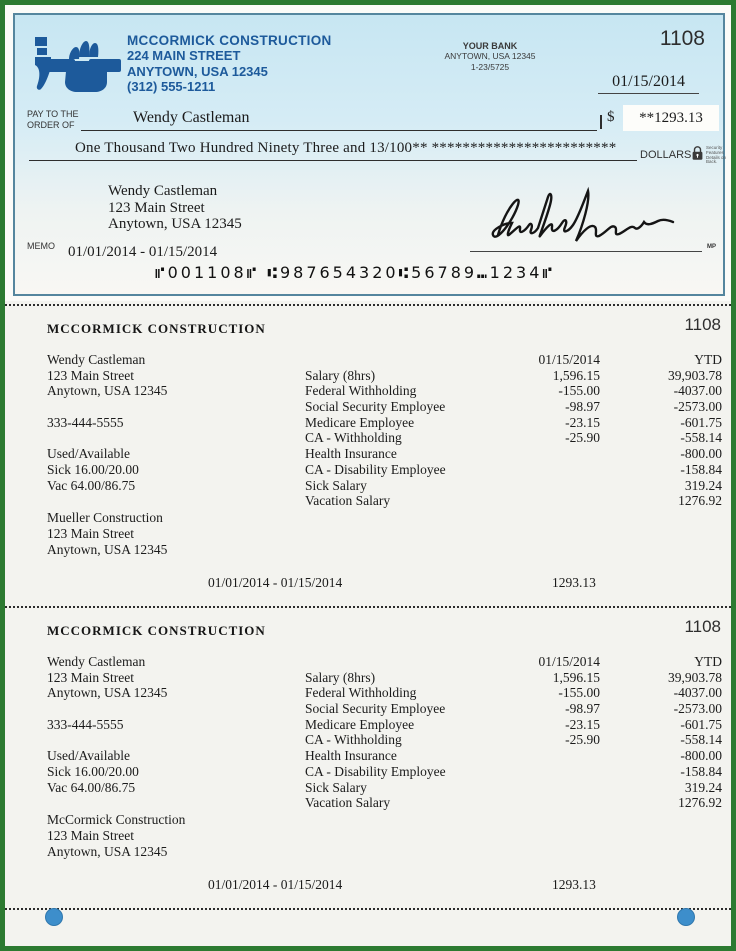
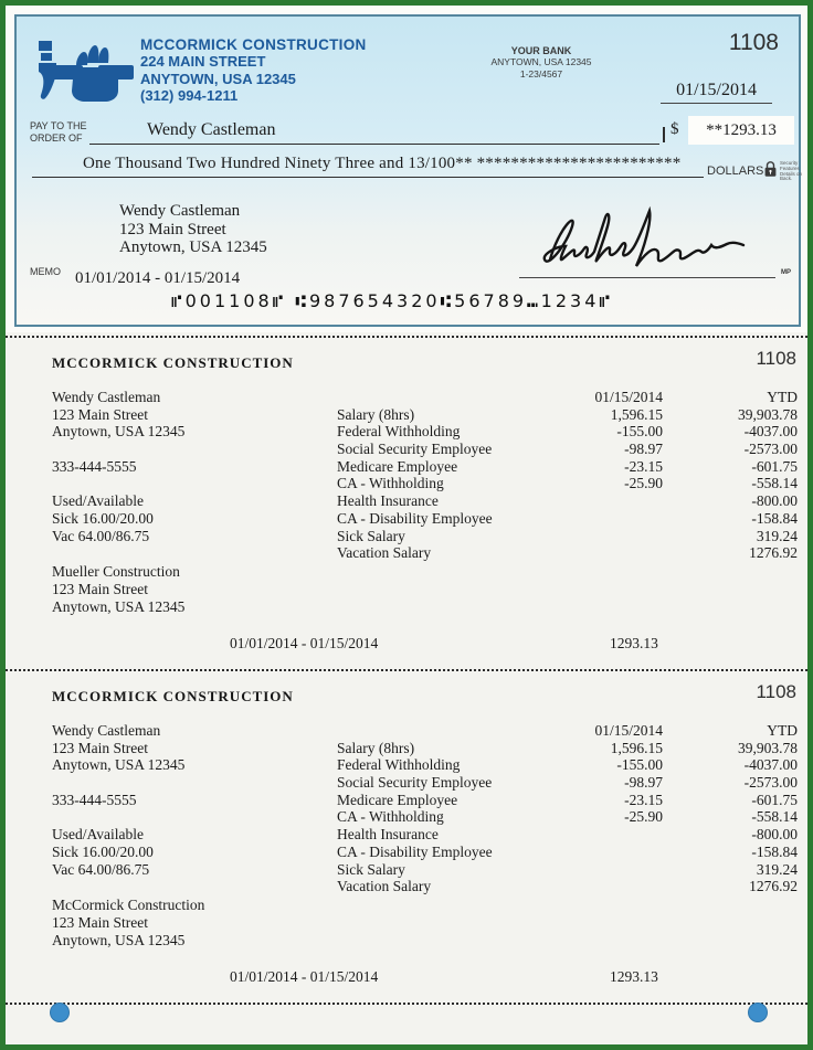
  MCCORMICK CONSTRUCTION
  224 MAIN STREET
  ANYTOWN, USA 12345
- (312) 555-1211
+ (312) 994-1211
  YOUR BANK
  ANYTOWN, USA 12345
- 1-23/5725
+ 1-23/4567
  1108
  01/15/2014
  PAY TO THE
  ORDER OF
  Wendy Castleman
  $
  **1293.13
  One Thousand Two Hundred Ninety Three and 13/100** ************************
  DOLLARS
  Wendy Castleman
  123 Main Street
  Anytown, USA 12345
  MEMO
  01/01/2014 - 01/15/2014
  ⑈001108⑈ ⑆987654320⑆56789⑉1234⑈
  MCCORMICK CONSTRUCTION
  1108
  Wendy Castleman
  123 Main Street
  Anytown, USA 12345
  333-444-5555
  Used/Available
  Sick 16.00/20.00
  Vac 64.00/86.75
  01/15/2014
  YTD
  Salary (8hrs)
  1,596.15
  39,903.78
  Federal Withholding
  -155.00
  -4037.00
  Social Security Employee
  -98.97
  -2573.00
  Medicare Employee
  -23.15
  -601.75
  CA - Withholding
  -25.90
  -558.14
  Health Insurance
  -800.00
  CA - Disability Employee
  -158.84
  Sick Salary
  319.24
  Vacation Salary
  1276.92
  Mueller Construction
  123 Main Street
  Anytown, USA 12345
  01/01/2014 - 01/15/2014
  1293.13
  MCCORMICK CONSTRUCTION
  1108
  Wendy Castleman
  123 Main Street
  Anytown, USA 12345
  333-444-5555
  Used/Available
  Sick 16.00/20.00
  Vac 64.00/86.75
  01/15/2014
  YTD
  Salary (8hrs)
  1,596.15
  39,903.78
  Federal Withholding
  -155.00
  -4037.00
  Social Security Employee
  -98.97
  -2573.00
  Medicare Employee
  -23.15
  -601.75
  CA - Withholding
  -25.90
  -558.14
  Health Insurance
  -800.00
  CA - Disability Employee
  -158.84
  Sick Salary
  319.24
  Vacation Salary
  1276.92
  McCormick Construction
  123 Main Street
  Anytown, USA 12345
  01/01/2014 - 01/15/2014
  1293.13
